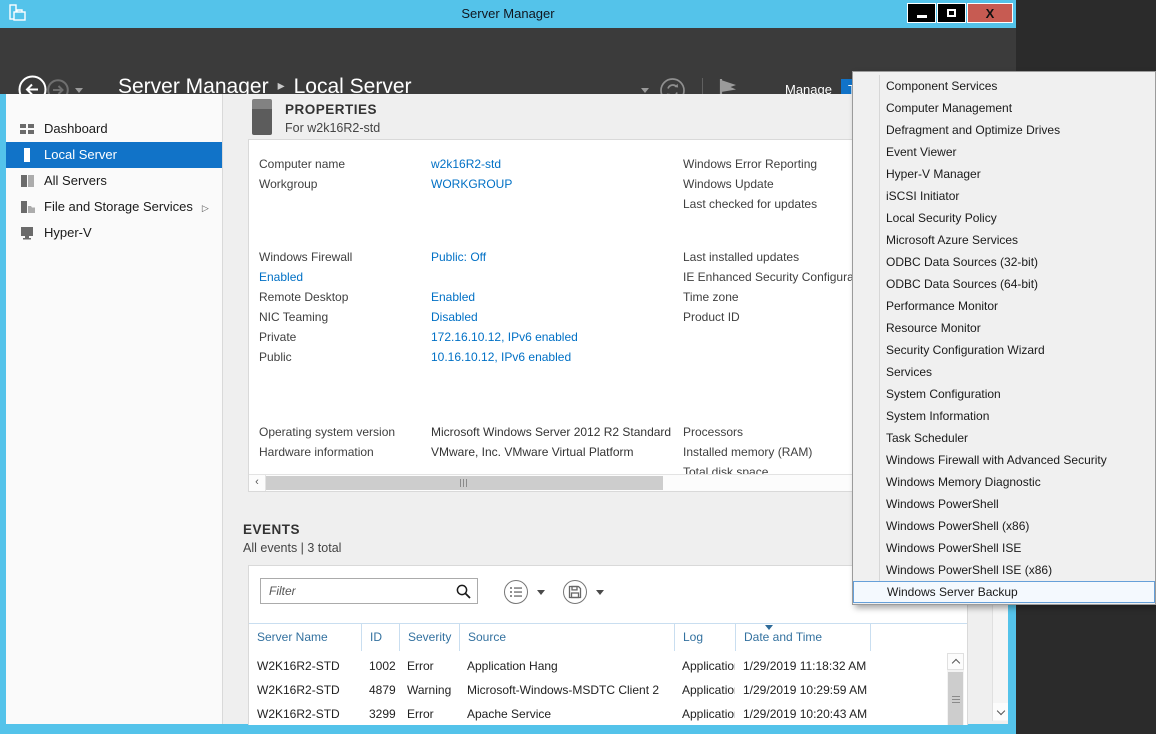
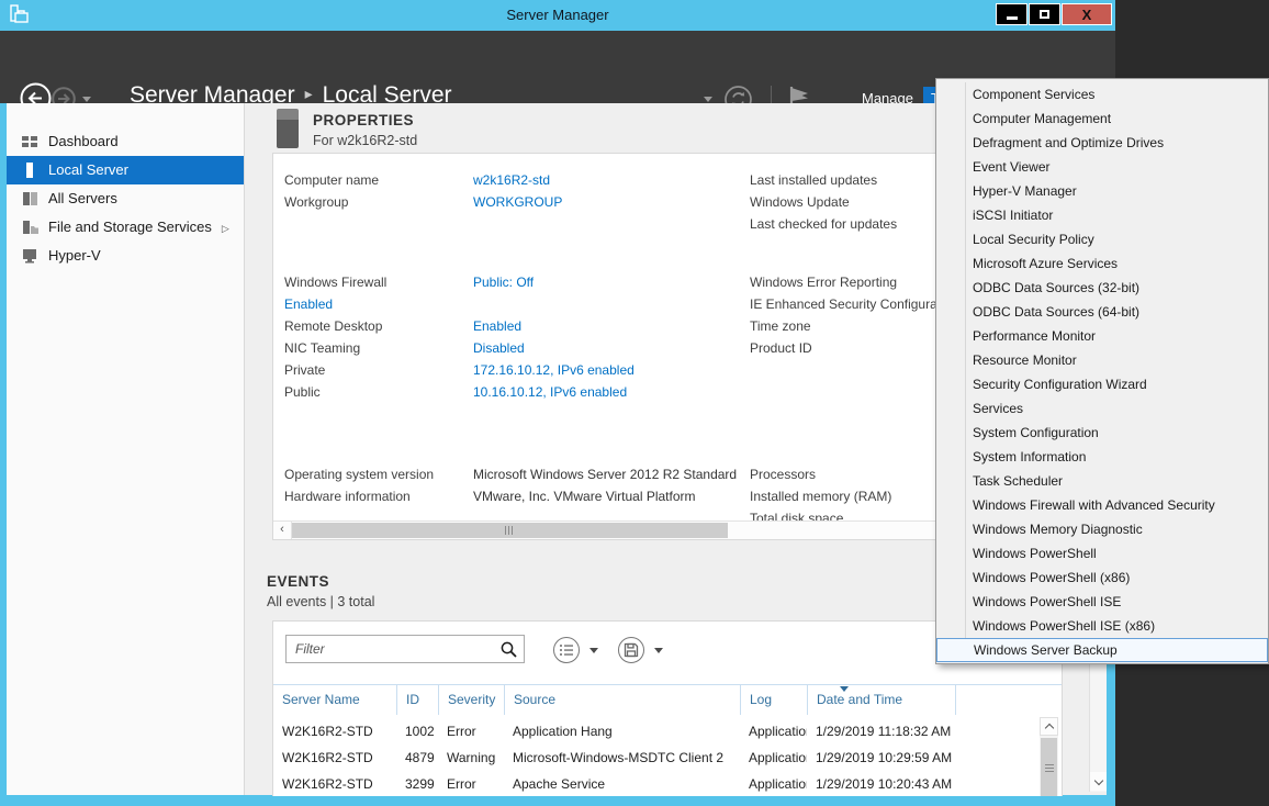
  Server Manager
  X
  Server Manager ▸ Local Server
  Manage
  Dashboard
  Local Server
  All Servers
  File and Storage Services ▷
  Hyper-V
  PROPERTIES
  For w2k16R2-std
  Computer name
  w2k16R2-std
  Workgroup
  WORKGROUP
  Windows Firewall
  Public: Off
  Enabled
  Remote Desktop
  Enabled
  NIC Teaming
  Disabled
  Private
  172.16.10.12, IPv6 enabled
  Public
  10.16.10.12, IPv6 enabled
  Operating system version
  Microsoft Windows Server 2012 R2 Standard
  Hardware information
  VMware, Inc. VMware Virtual Platform
- Windows Error Reporting
+ Last installed updates
  Windows Update
  Last checked for updates
- Last installed updates
+ Windows Error Reporting
  IE Enhanced Security Configura
  Time zone
  Product ID
  Processors
  Installed memory (RAM)
  Total disk space
  ‹
  EVENTS
  All events | 3 total
  Filter
  Server Name
  ID
  Severity
  Source
  Log
  Date and Time
  W2K16R2-STD
  1002
  Error
  Application Hang
  Applicatio
  1/29/2019 11:18:32 AM
  W2K16R2-STD
  4879
  Warning
  Microsoft-Windows-MSDTC Client 2
  Applicatio
  1/29/2019 10:29:59 AM
  W2K16R2-STD
  3299
  Error
  Apache Service
  Applicatio
  1/29/2019 10:20:43 AM
  Component Services
  Computer Management
  Defragment and Optimize Drives
  Event Viewer
  Hyper-V Manager
  iSCSI Initiator
  Local Security Policy
  Microsoft Azure Services
  ODBC Data Sources (32-bit)
  ODBC Data Sources (64-bit)
  Performance Monitor
  Resource Monitor
  Security Configuration Wizard
  Services
  System Configuration
  System Information
  Task Scheduler
  Windows Firewall with Advanced Security
  Windows Memory Diagnostic
  Windows PowerShell
  Windows PowerShell (x86)
  Windows PowerShell ISE
  Windows PowerShell ISE (x86)
  Windows Server Backup
